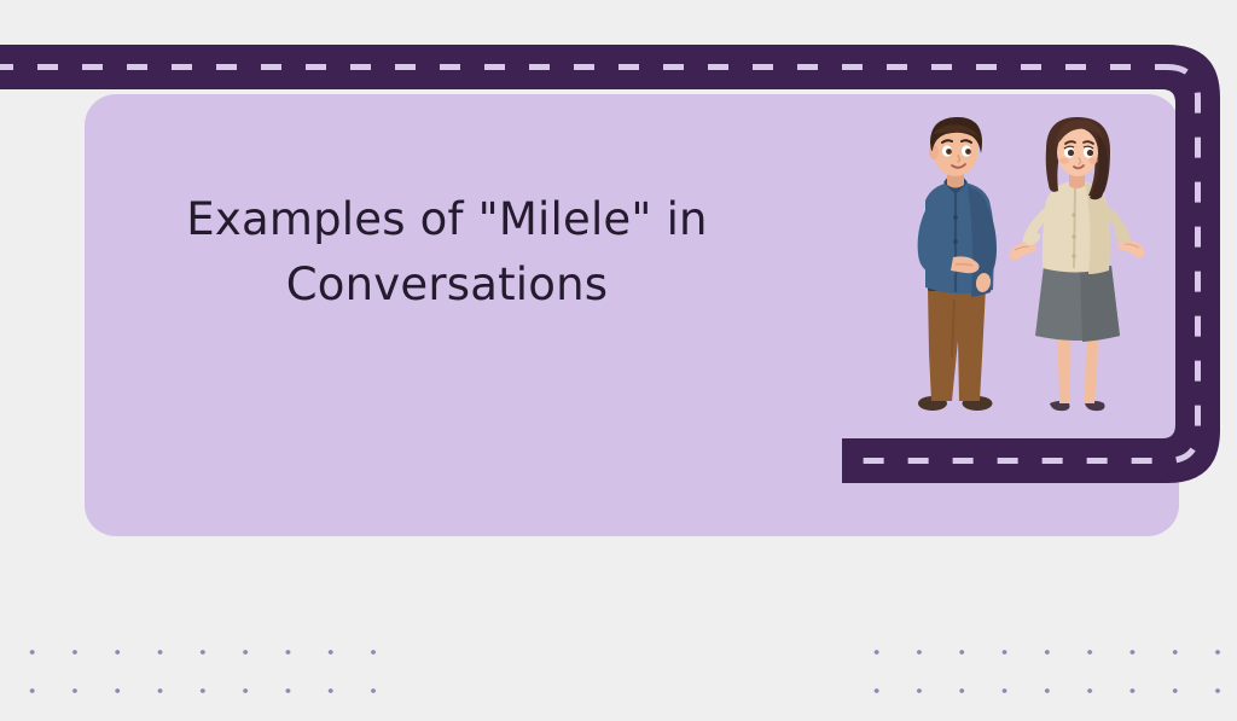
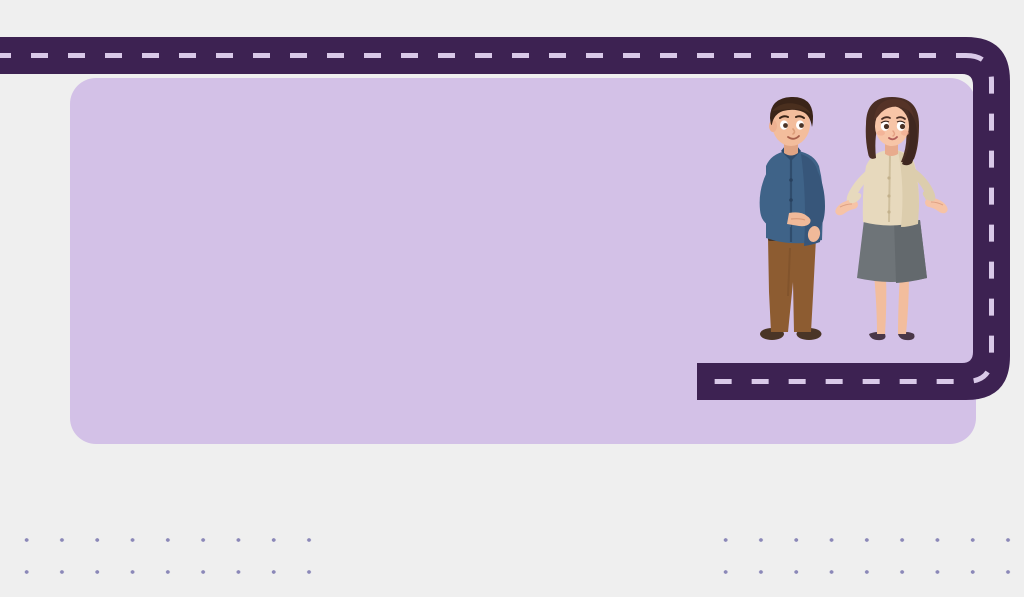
- Examples of "Milele" in
- Conversations
